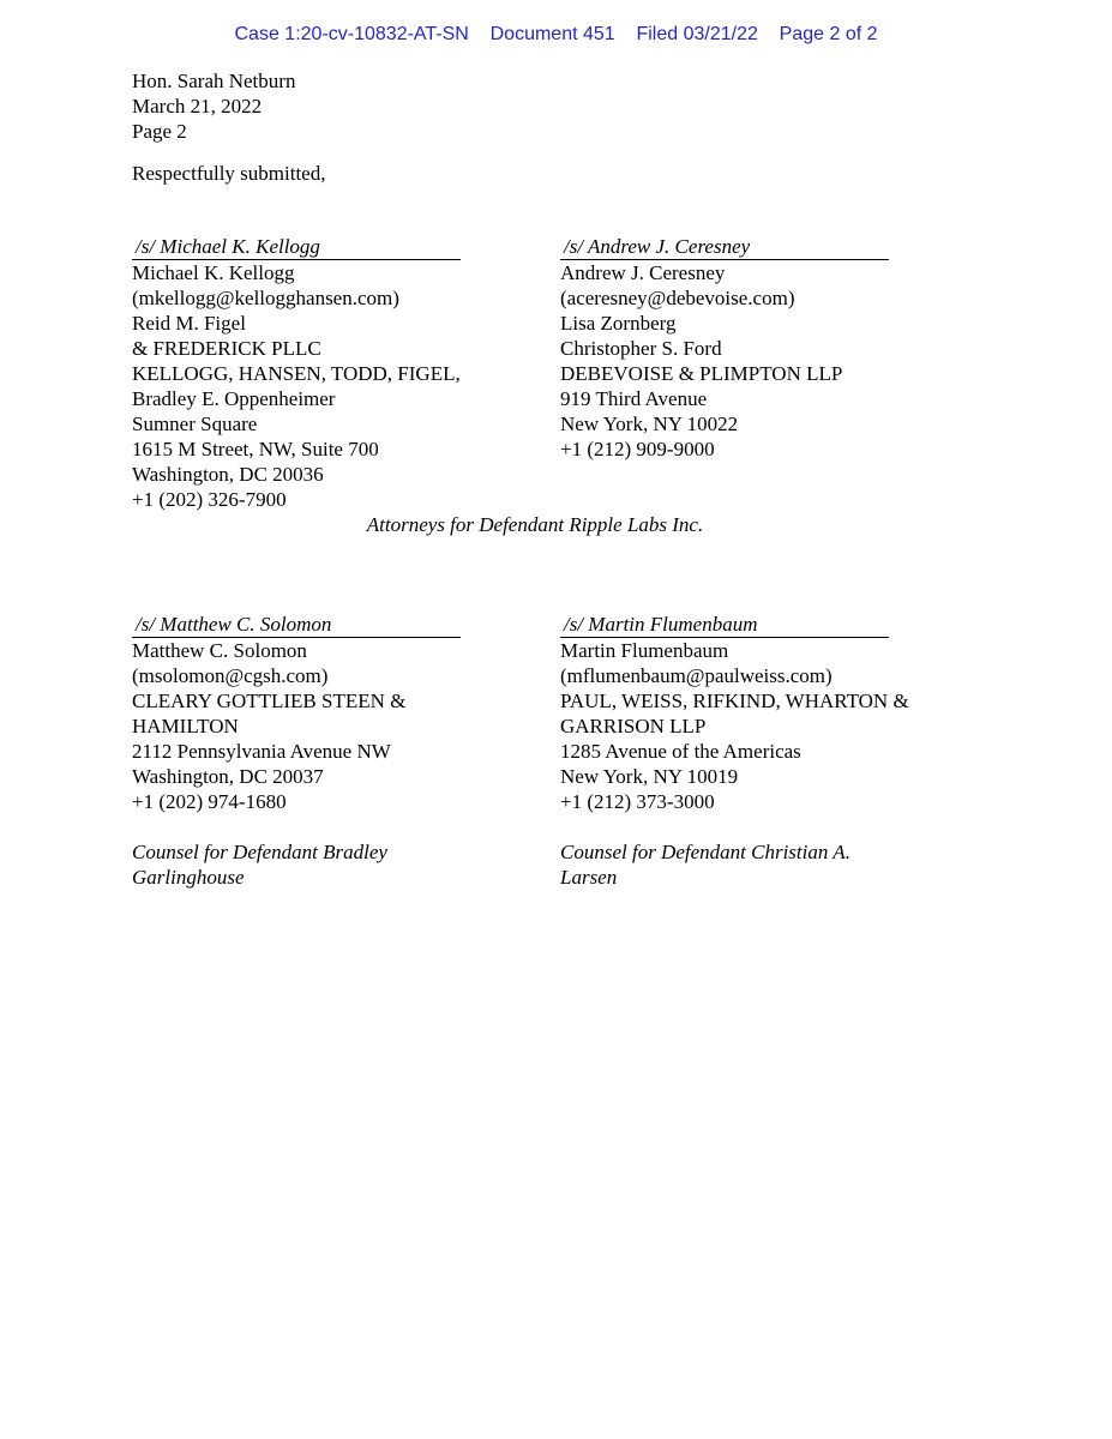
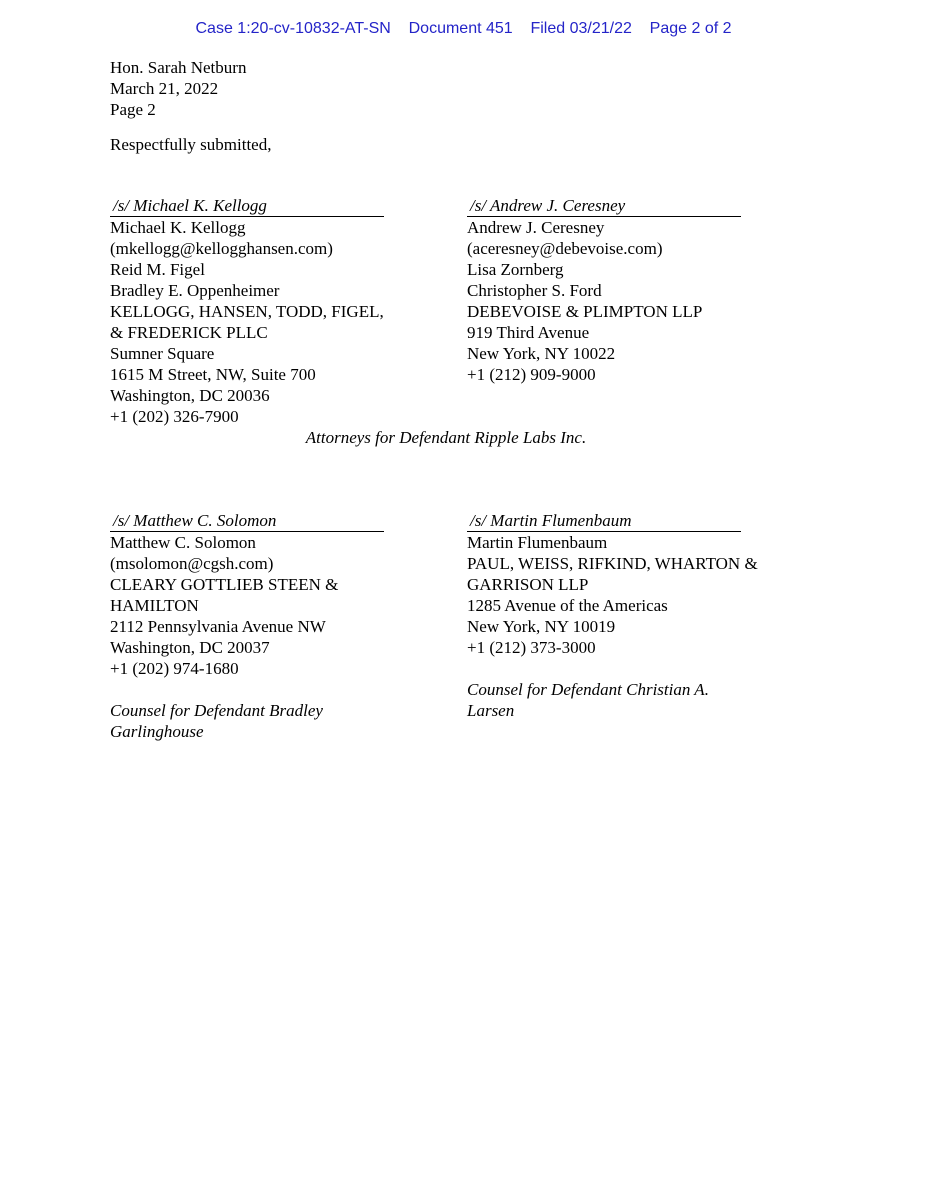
  Case 1:20-cv-10832-AT-SN Document 451 Filed 03/21/22 Page 2 of 2
  Hon. Sarah Netburn
  March 21, 2022
  Page 2
  Respectfully submitted,
  /s/ Michael K. Kellogg
  Michael K. Kellogg
  (mkellogg@kellogghansen.com)
  Reid M. Figel
- & FREDERICK PLLC
+ Bradley E. Oppenheimer
  KELLOGG, HANSEN, TODD, FIGEL,
- Bradley E. Oppenheimer
+ & FREDERICK PLLC
  Sumner Square
  1615 M Street, NW, Suite 700
  Washington, DC 20036
  +1 (202) 326-7900
  /s/ Andrew J. Ceresney
  Andrew J. Ceresney
  (aceresney@debevoise.com)
  Lisa Zornberg
  Christopher S. Ford
  DEBEVOISE & PLIMPTON LLP
  919 Third Avenue
  New York, NY 10022
  +1 (212) 909-9000
  Attorneys for Defendant Ripple Labs Inc.
  /s/ Matthew C. Solomon
  Matthew C. Solomon
  (msolomon@cgsh.com)
  CLEARY GOTTLIEB STEEN &
  HAMILTON
  2112 Pennsylvania Avenue NW
  Washington, DC 20037
  +1 (202) 974-1680
  Counsel for Defendant Bradley
  Garlinghouse
  /s/ Martin Flumenbaum
  Martin Flumenbaum
- (mflumenbaum@paulweiss.com)
  PAUL, WEISS, RIFKIND, WHARTON &
  GARRISON LLP
  1285 Avenue of the Americas
  New York, NY 10019
  +1 (212) 373-3000
  Counsel for Defendant Christian A.
  Larsen
